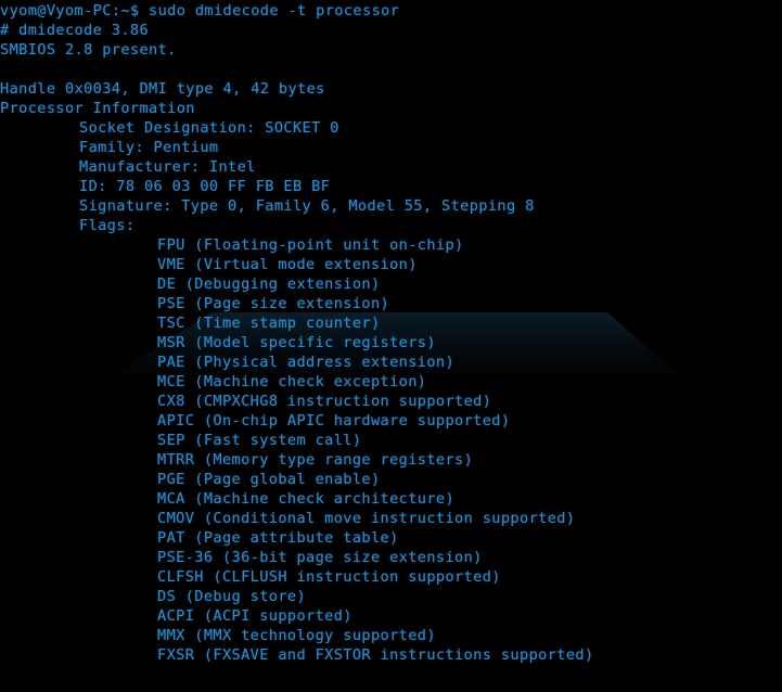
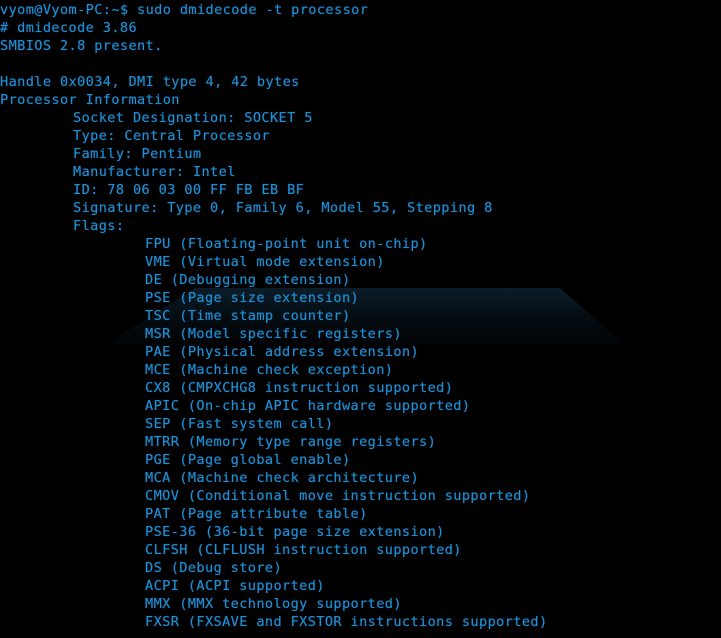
  vyom@Vyom-PC:~$ sudo dmidecode -t processor
  # dmidecode 3.86
  SMBIOS 2.8 present.
  Handle 0x0034, DMI type 4, 42 bytes
  Processor Information
- Socket Designation: SOCKET 0
+ Socket Designation: SOCKET 5
+ Type: Central Processor
  Family: Pentium
  Manufacturer: Intel
  ID: 78 06 03 00 FF FB EB BF
  Signature: Type 0, Family 6, Model 55, Stepping 8
  Flags:
  FPU (Floating-point unit on-chip)
  VME (Virtual mode extension)
  DE (Debugging extension)
  PSE (Page size extension)
  TSC (Time stamp counter)
  MSR (Model specific registers)
  PAE (Physical address extension)
  MCE (Machine check exception)
  CX8 (CMPXCHG8 instruction supported)
  APIC (On-chip APIC hardware supported)
  SEP (Fast system call)
  MTRR (Memory type range registers)
  PGE (Page global enable)
  MCA (Machine check architecture)
  CMOV (Conditional move instruction supported)
  PAT (Page attribute table)
  PSE-36 (36-bit page size extension)
  CLFSH (CLFLUSH instruction supported)
  DS (Debug store)
  ACPI (ACPI supported)
  MMX (MMX technology supported)
  FXSR (FXSAVE and FXSTOR instructions supported)
